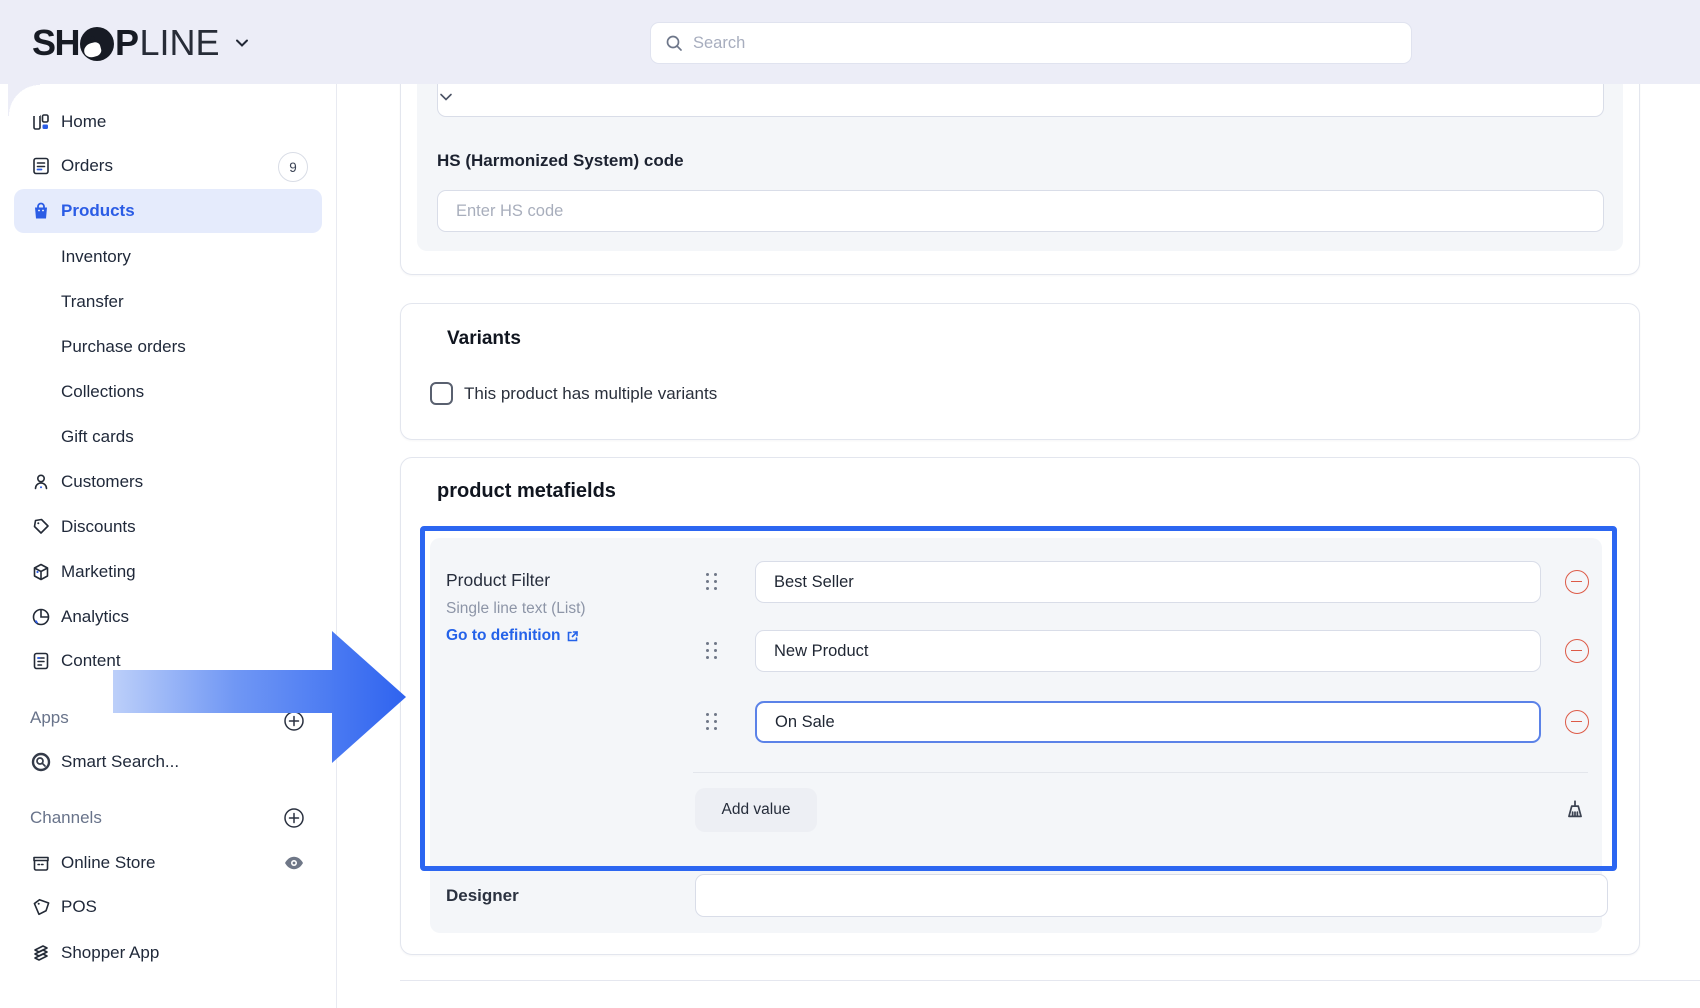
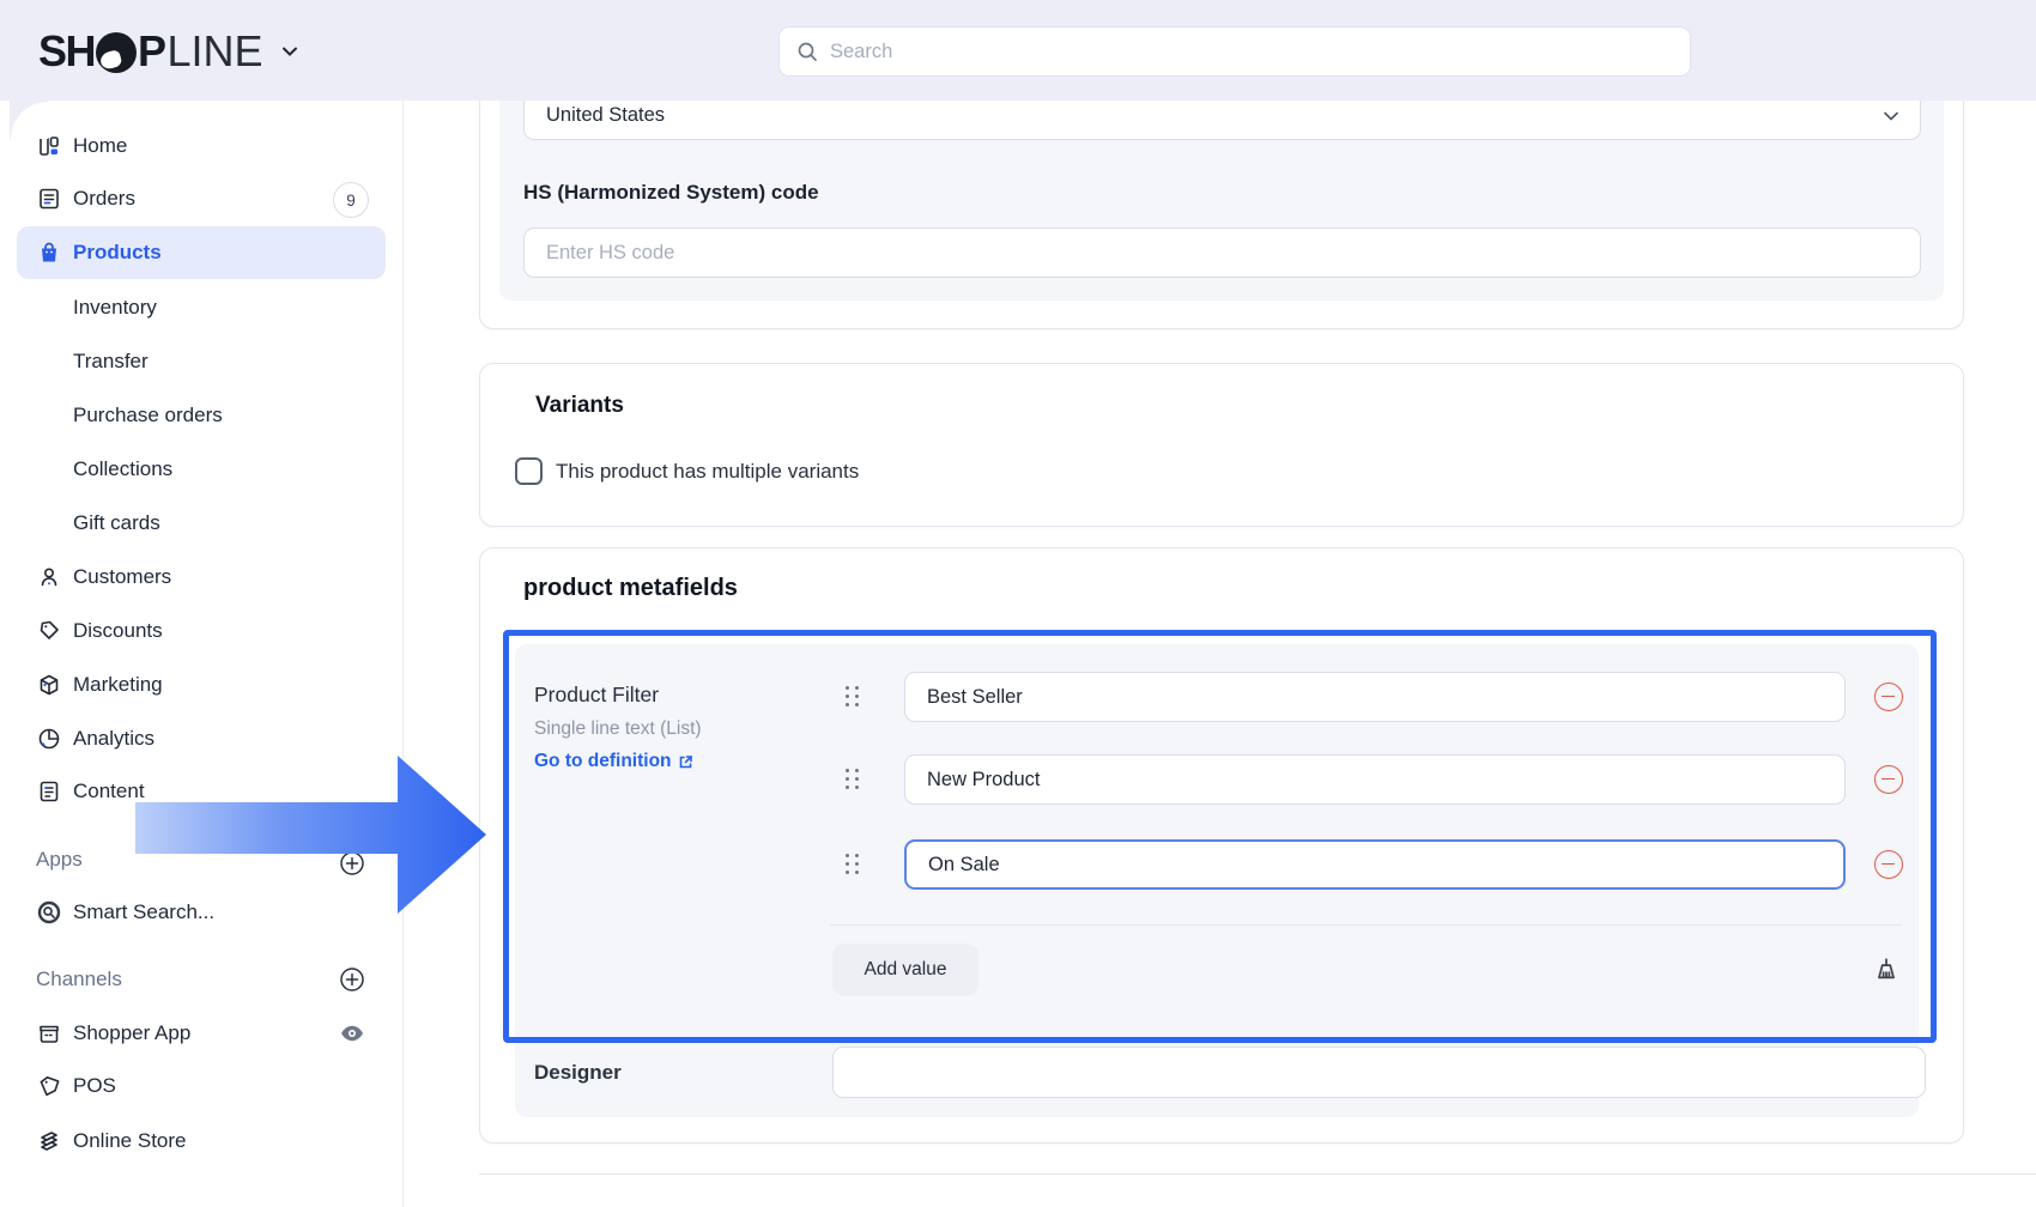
+ United States
  HS (Harmonized System) code
  Enter HS code
  Variants
  This product has multiple variants
  product metafields
  Product Filter
  Single line text (List)
  Go to definition
  Best Seller
  New Product
  On Sale
  Add value
  Designer
  Home
  Orders
  9
  Products
  Inventory
  Transfer
  Purchase orders
  Collections
  Gift cards
  Customers
  Discounts
  Marketing
  Analytics
  Content
  Apps
  Smart Search...
  Channels
- Online Store
+ Shopper App
  POS
- Shopper App
+ Online Store
  SH
  P
  LINE
  Search
